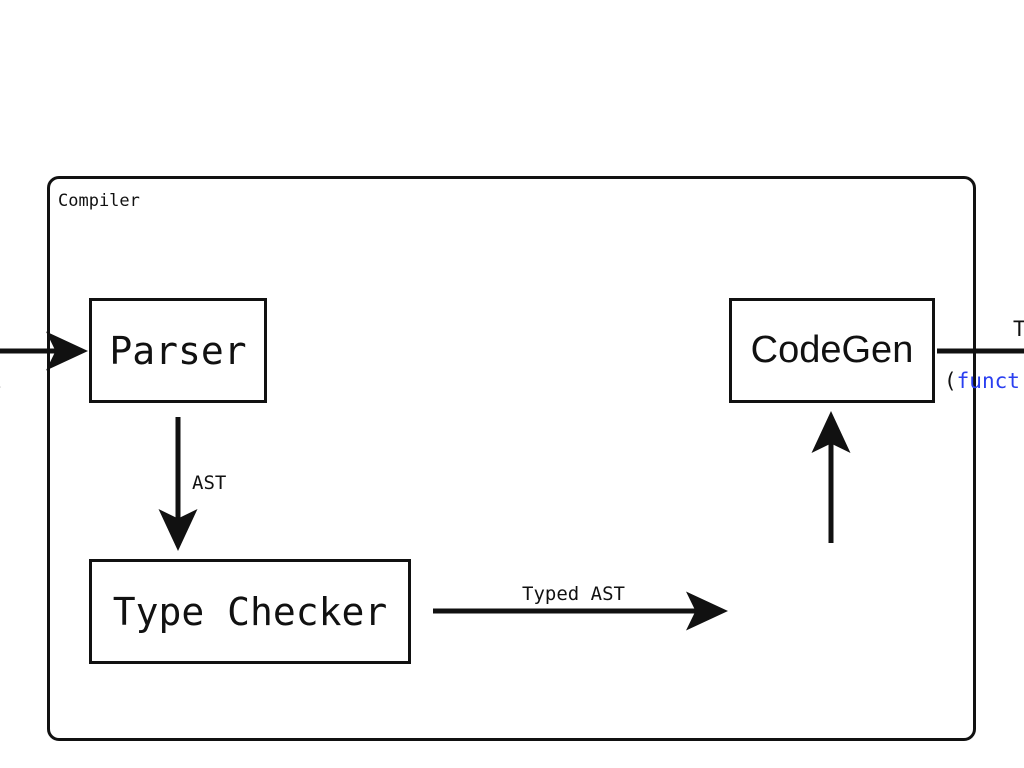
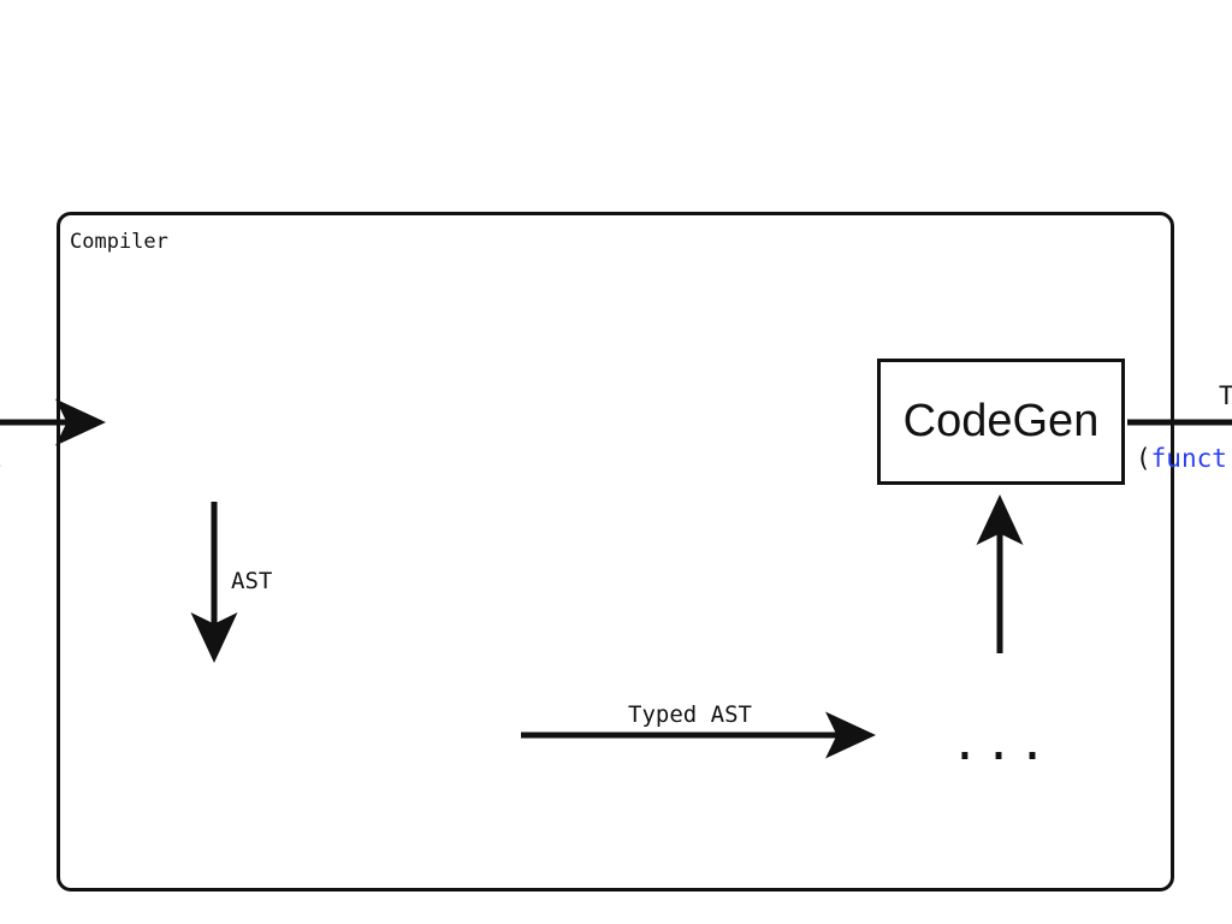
  Compiler
- Parser
- Type Checker
  CodeGen
+ ...
  AST
  Typed AST
  T
  (funct
